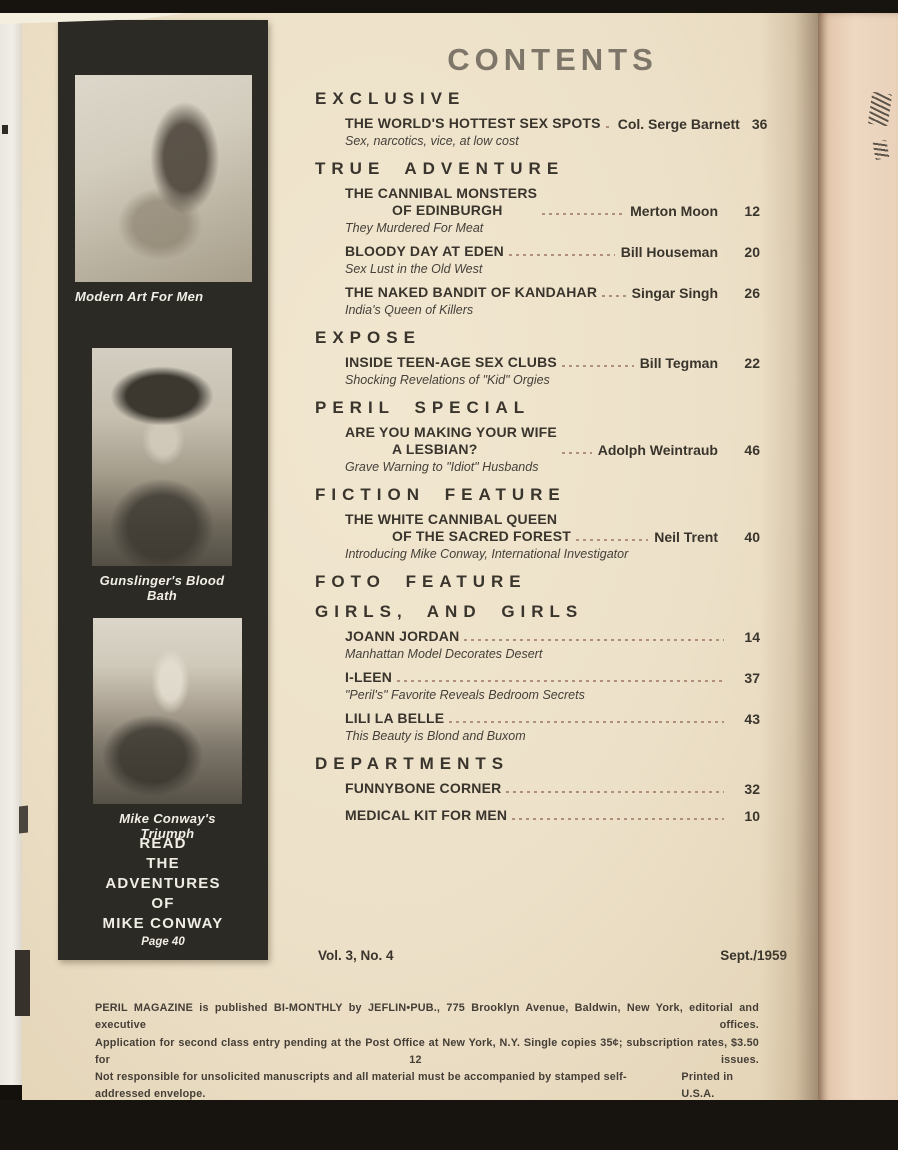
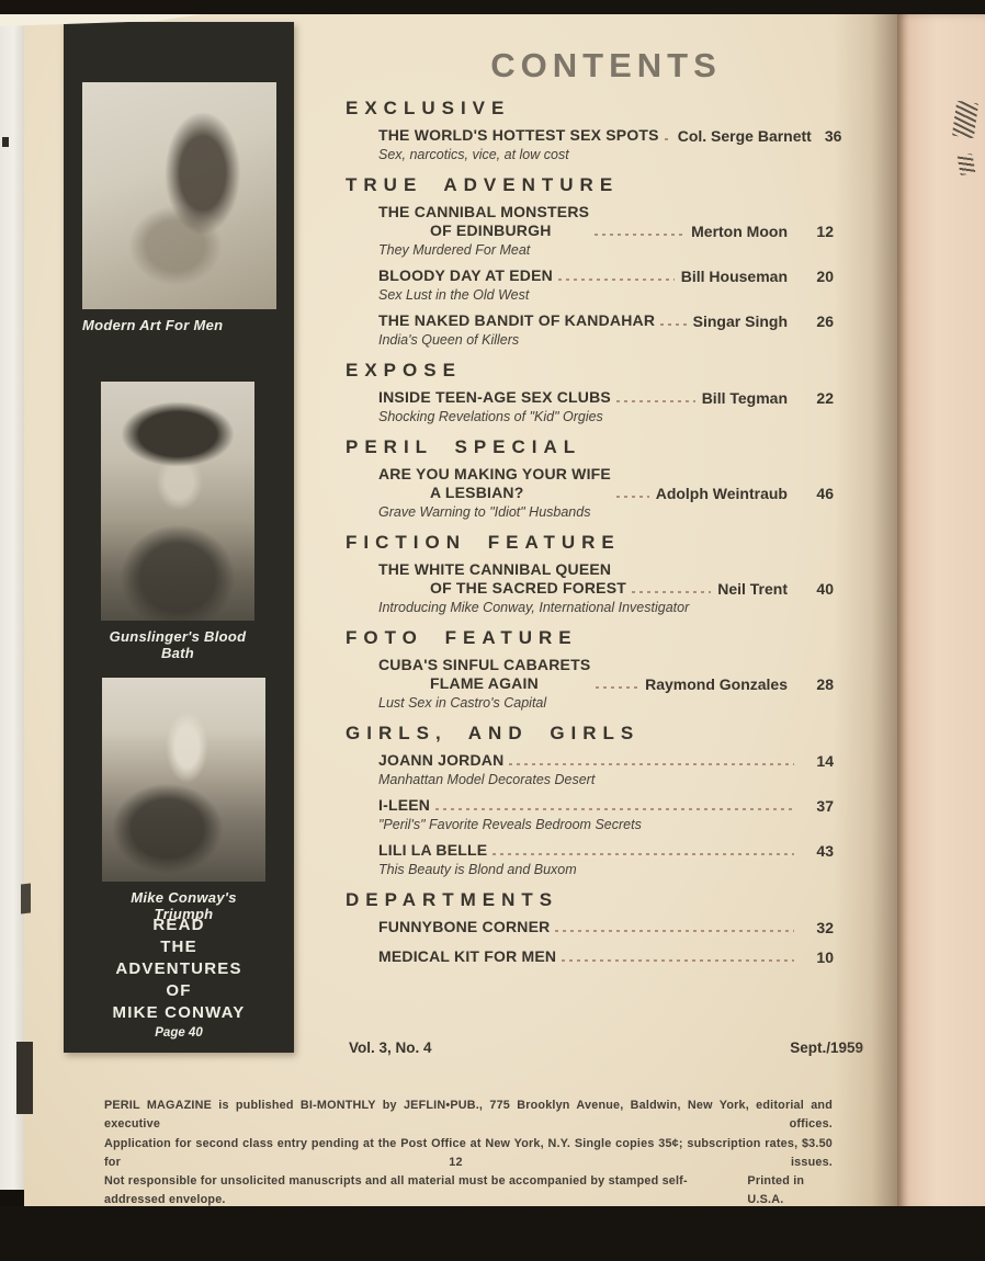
  Modern Art For Men
  Gunslinger's Blood Bath
  Mike Conway's Triumph
  READ
  THE
  ADVENTURES
  OF
  MIKE CONWAY
  Page 40
  CONTENTS
  EXCLUSIVE
  THE WORLD'S HOTTEST SEX SPOTS
  Col. Serge Barnett
  Sex, narcotics, vice, at low cost
  TRUE ADVENTURE
  THE CANNIBAL MONSTERS
  OF EDINBURGH
  Merton Moon
  12
  They Murdered For Meat
  BLOODY DAY AT EDEN
  Bill Houseman
  20
  Sex Lust in the Old West
  THE NAKED BANDIT OF KANDAHAR
  Singar Singh
  26
  India's Queen of Killers
  EXPOSE
  INSIDE TEEN-AGE SEX CLUBS
  Bill Tegman
  22
  Shocking Revelations of "Kid" Orgies
  PERIL SPECIAL
  ARE YOU MAKING YOUR WIFE
  A LESBIAN?
  Adolph Weintraub
  46
  Grave Warning to "Idiot" Husbands
  FICTION FEATURE
  THE WHITE CANNIBAL QUEEN
  OF THE SACRED FOREST
  Neil Trent
  40
  Introducing Mike Conway, International Investigator
  FOTO FEATURE
+ CUBA'S SINFUL CABARETS
+ FLAME AGAIN
+ Raymond Gonzales
+ 28
+ Lust Sex in Castro's Capital
  GIRLS, AND GIRLS
  JOANN JORDAN
  14
  Manhattan Model Decorates Desert
  I-LEEN
  37
  "Peril's" Favorite Reveals Bedroom Secrets
  LILI LA BELLE
  43
  This Beauty is Blond and Buxom
  DEPARTMENTS
  FUNNYBONE CORNER
  32
  MEDICAL KIT FOR MEN
  10
  Vol. 3, No. 4
  PERIL MAGAZINE is published BI-MONTHLY by JEFLIN•PUB., 775 Brooklyn Avenue, Baldwin, New York, editorial and executive offices.
  Application for second class entry pending at the Post Office at New York, N.Y. Single copies 35¢; subscription rates, $3.50 for 12 issues.
  Not responsible for unsolicited manuscripts and all material must be accompanied by stamped self-addressed envelope.
  Printed in U.S.A.
